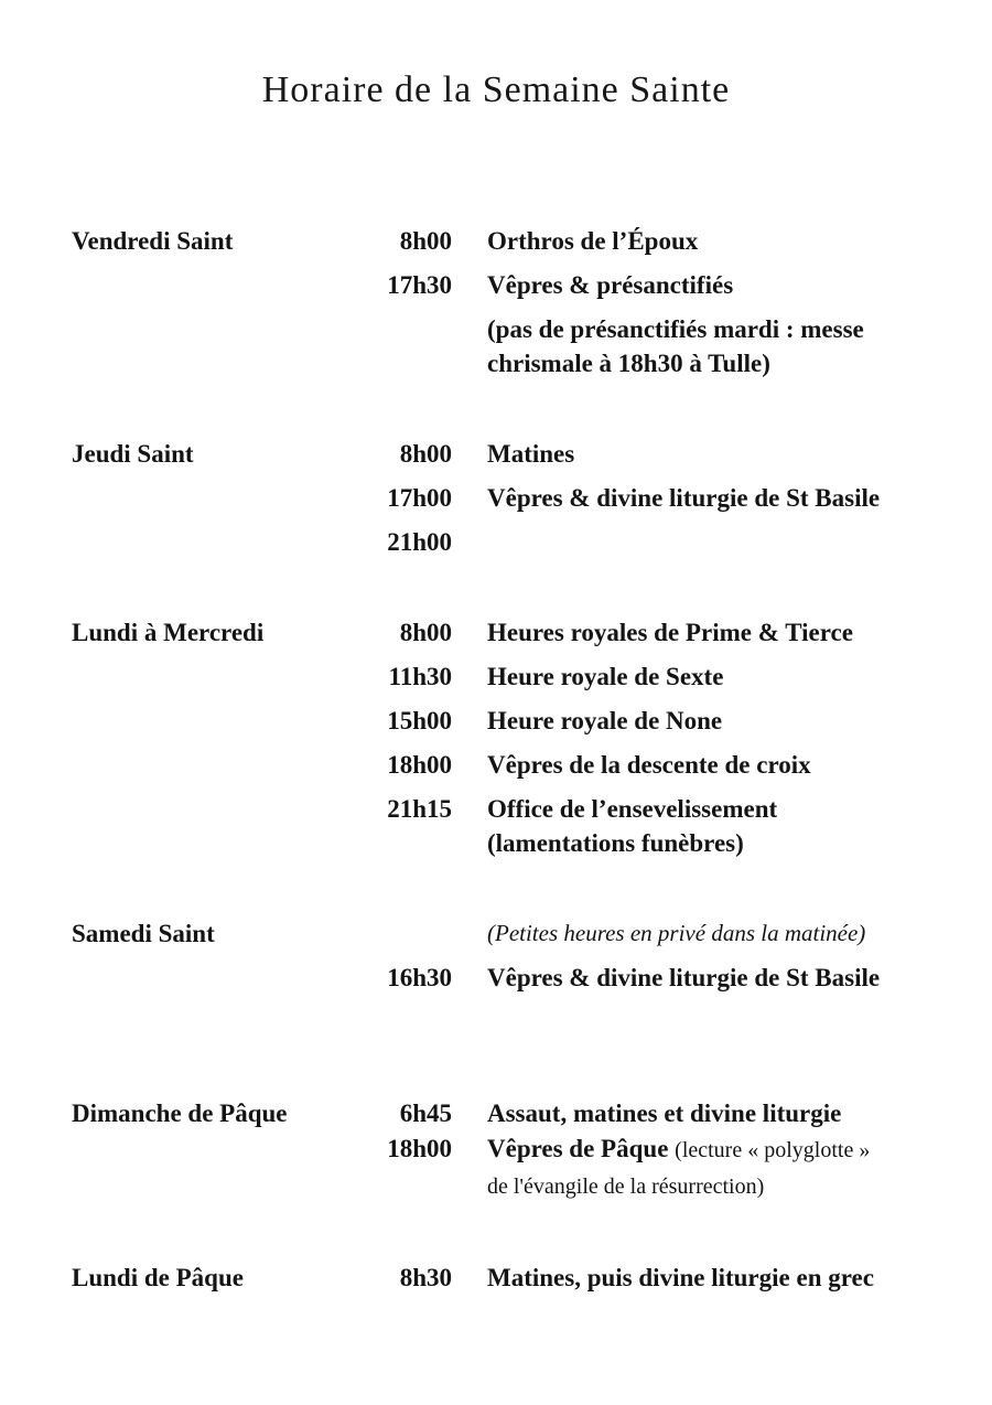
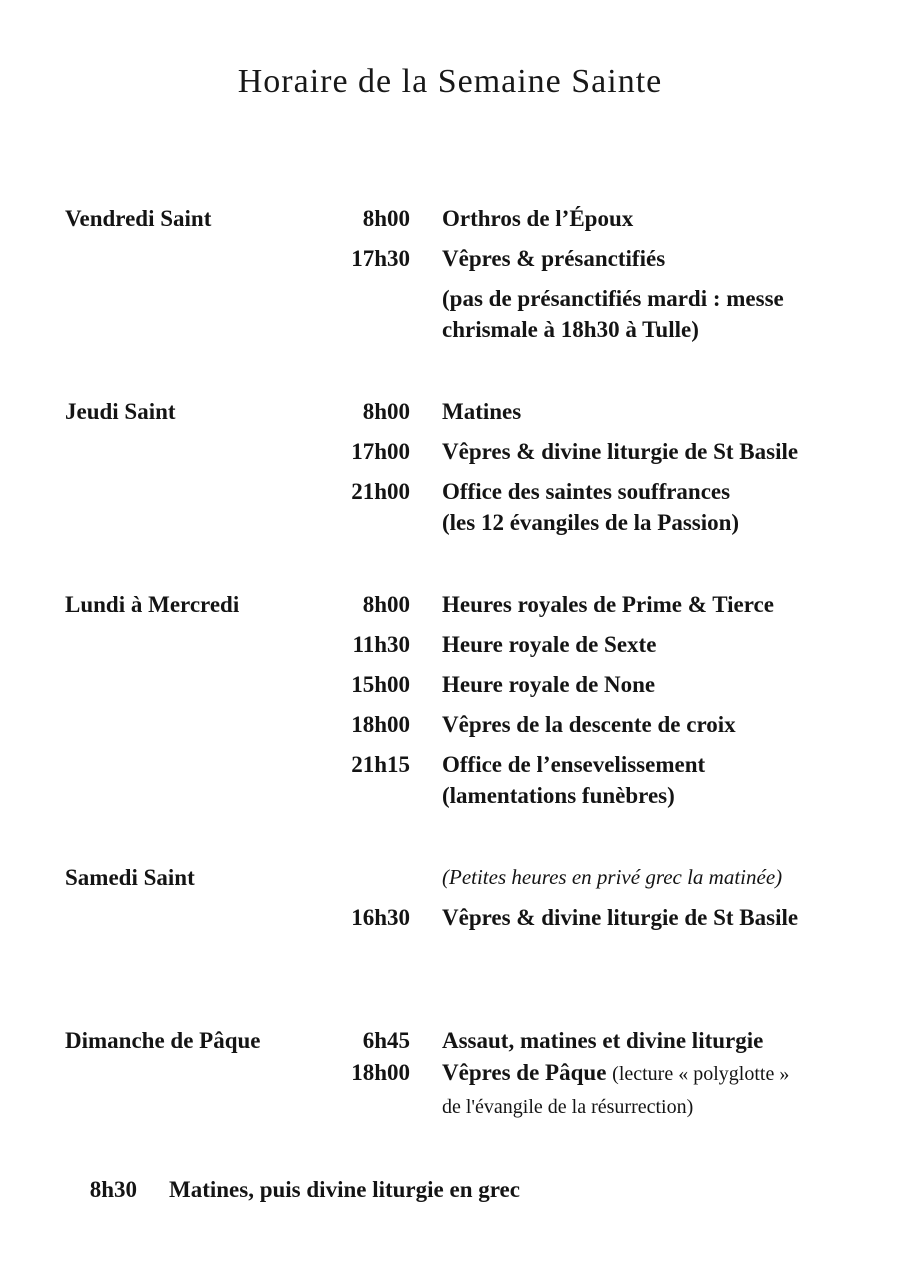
  Horaire de la Semaine Sainte
  Vendredi Saint
  8h00
  Orthros de l’Époux
  17h30
  Vêpres & présanctifiés
  (pas de présanctifiés mardi : messe
  chrismale à 18h30 à Tulle)
  Jeudi Saint
  8h00
  Matines
  17h00
  Vêpres & divine liturgie de St Basile
  21h00
+ Office des saintes souffrances
+ (les 12 évangiles de la Passion)
  Lundi à Mercredi
  8h00
  Heures royales de Prime & Tierce
  11h30
  Heure royale de Sexte
  15h00
  Heure royale de None
  18h00
  Vêpres de la descente de croix
  21h15
  Office de l’ensevelissement
  (lamentations funèbres)
  Samedi Saint
- (Petites heures en privé dans la matinée)
+ (Petites heures en privé grec la matinée)
  16h30
  Vêpres & divine liturgie de St Basile
  Dimanche de Pâque
  6h45
  Assaut, matines et divine liturgie
  18h00
  Vêpres de Pâque (lecture « polyglotte »
  de l'évangile de la résurrection)
- Lundi de Pâque
  8h30
  Matines, puis divine liturgie en grec
